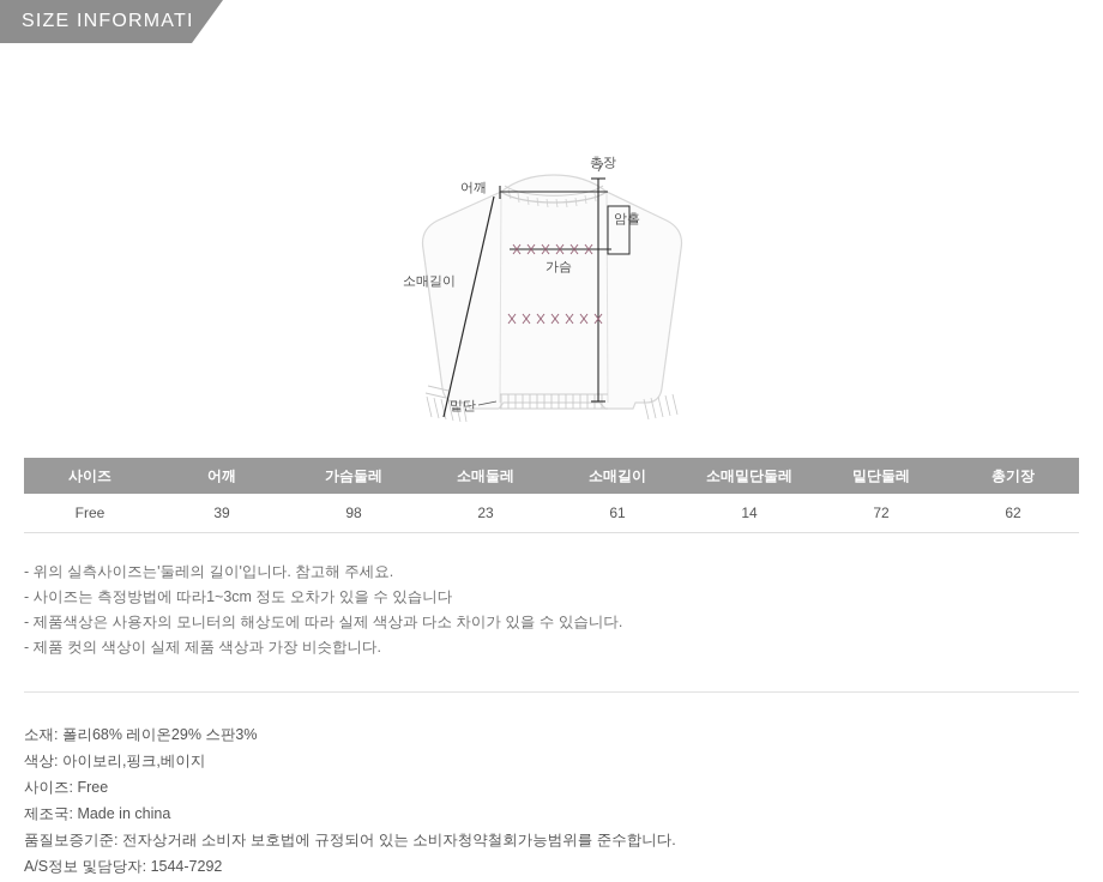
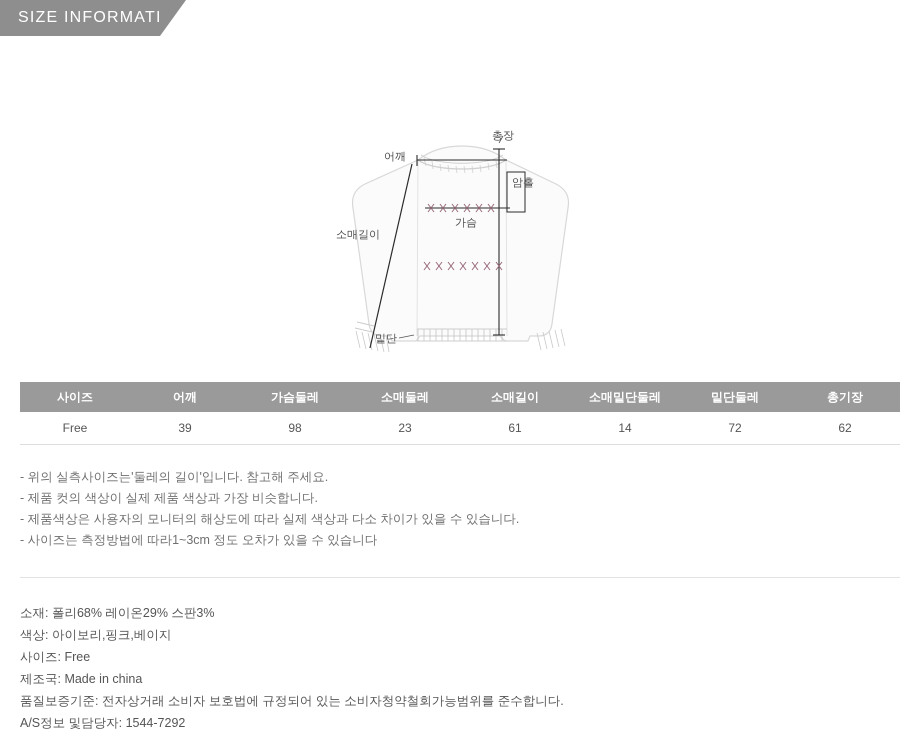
  SIZE INFORMATION
  총장
  어깨
  암홀
  가슴
  소매길이
  밑단
  사이즈	어깨	가슴둘레	소매둘레	소매길이	소매밑단둘레	밑단둘레	총기장
  Free	39	98	23	61	14	72	62
  - 위의 실측사이즈는'둘레의 길이'입니다. 참고해 주세요.
- - 사이즈는 측정방법에 따라1~3cm 정도 오차가 있을 수 있습니다
+ - 제품 컷의 색상이 실제 제품 색상과 가장 비슷합니다.
  - 제품색상은 사용자의 모니터의 해상도에 따라 실제 색상과 다소 차이가 있을 수 있습니다.
- - 제품 컷의 색상이 실제 제품 색상과 가장 비슷합니다.
+ - 사이즈는 측정방법에 따라1~3cm 정도 오차가 있을 수 있습니다
  소재: 폴리68% 레이온29% 스판3%
  색상: 아이보리,핑크,베이지
  사이즈: Free
  제조국: Made in china
  품질보증기준: 전자상거래 소비자 보호법에 규정되어 있는 소비자청약철회가능범위를 준수합니다.
  A/S정보 및담당자: 1544-7292
